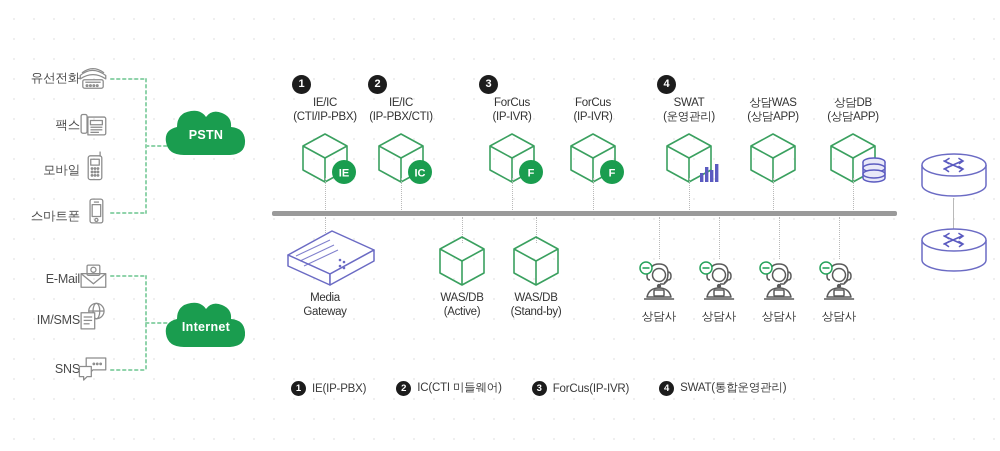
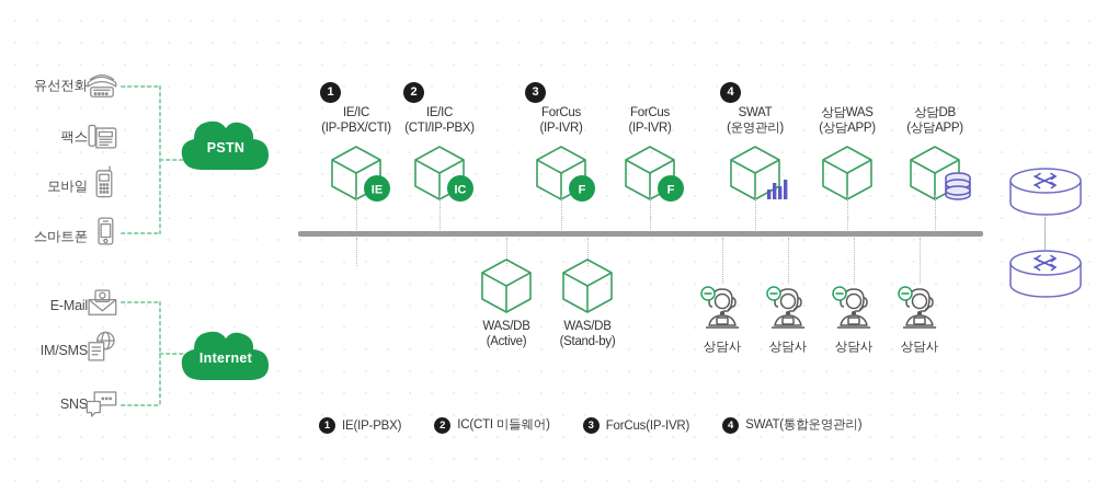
  유선전화
  팩스
  모바일
  스마트폰
  E-Mail
  IM/SMS
  SNS
  PSTN
  Internet
  1
  2
  3
  4
  IE/IC
- (CTI/IP-PBX)
+ (IP-PBX/CTI)
  IE
  IE/IC
- (IP-PBX/CTI)
+ (CTI/IP-PBX)
  IC
  ForCus
  (IP-IVR)
  F
  ForCus
  (IP-IVR)
  F
  SWAT
  (운영관리)
  상담WAS
  (상담APP)
  상담DB
  (상담APP)
- Media
- Gateway
  WAS/DB
  (Active)
  WAS/DB
  (Stand-by)
  상담사
  상담사
  상담사
  상담사
  1
  IE(IP-PBX)
  2
  IC(CTI 미들웨어)
  3
  ForCus(IP-IVR)
  4
  SWAT(통합운영관리)
